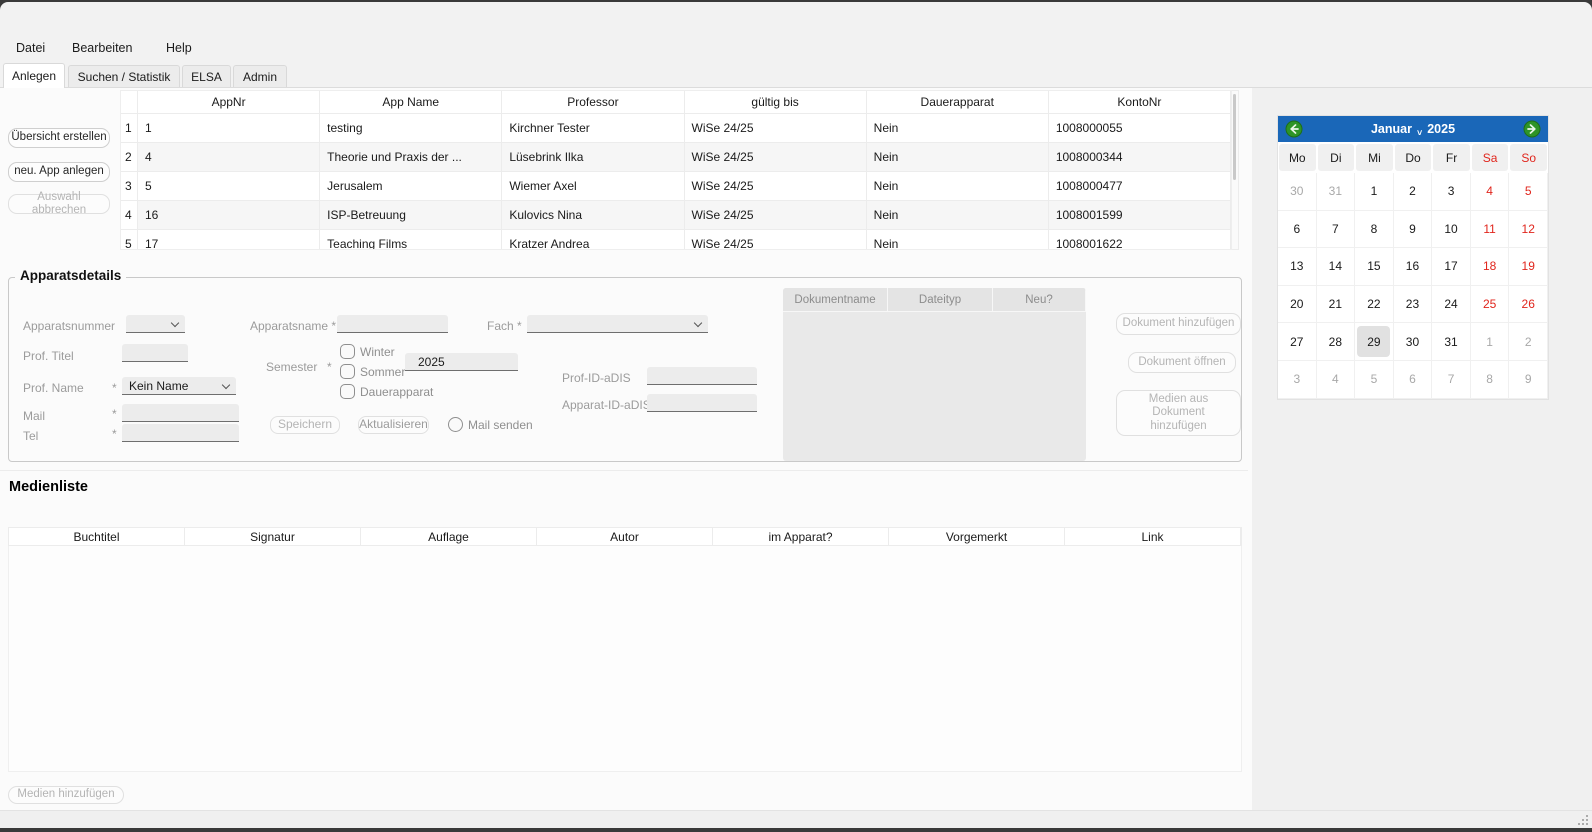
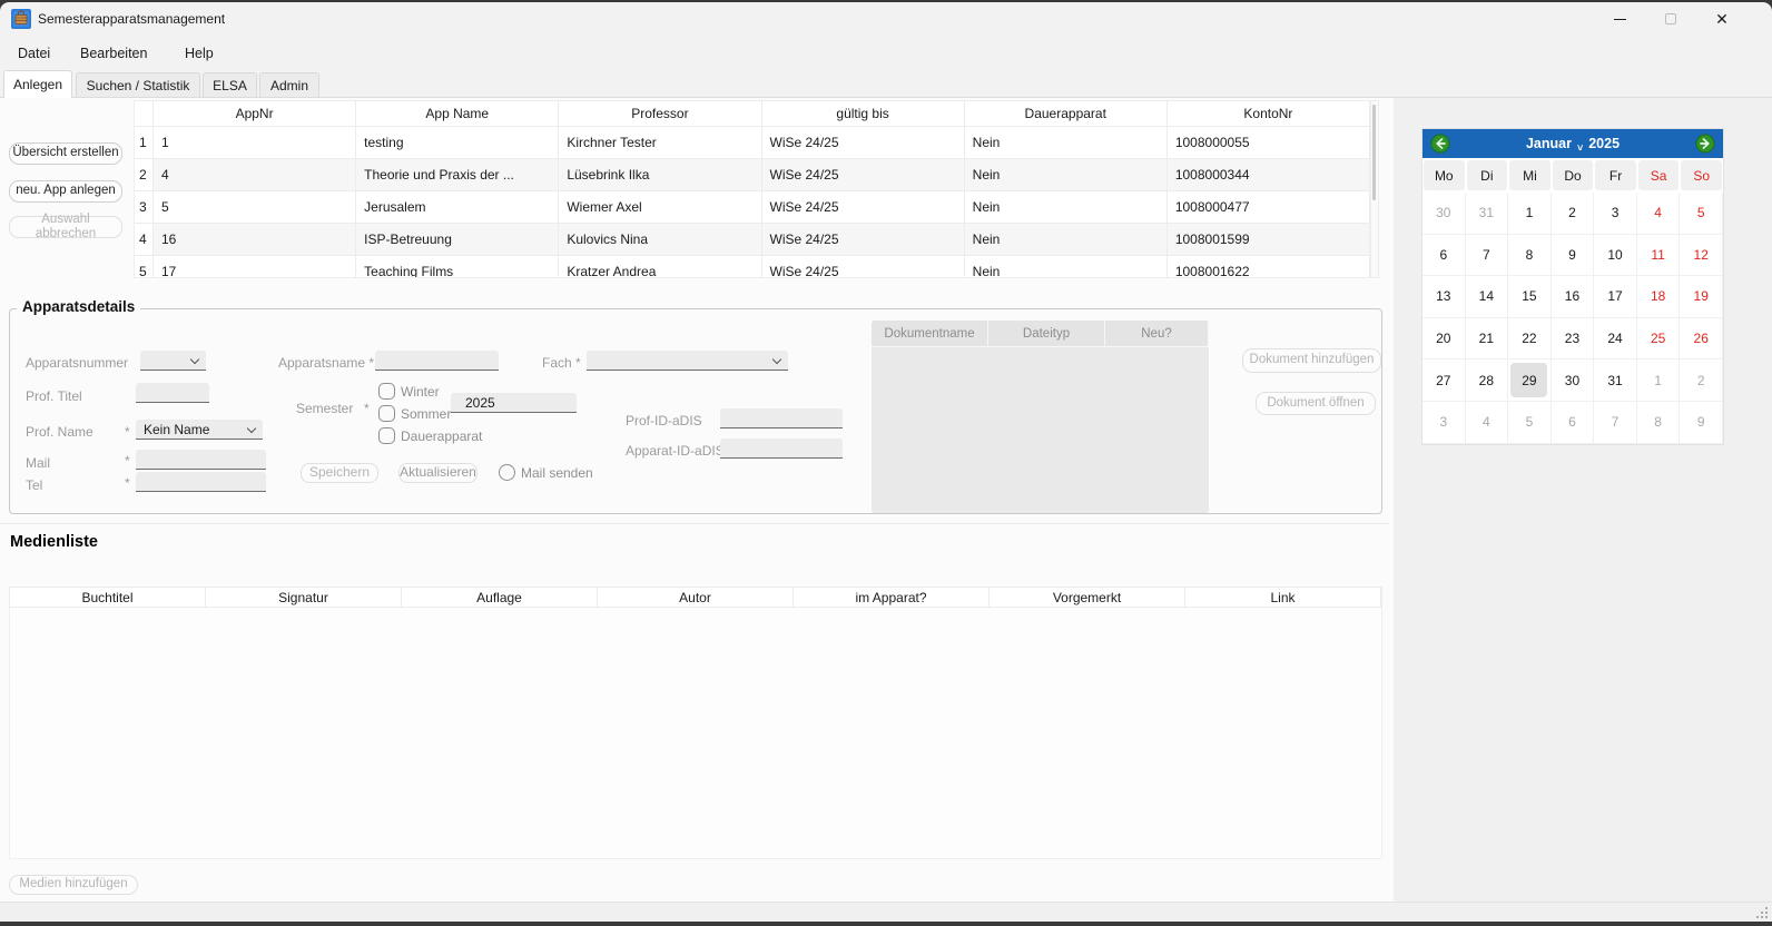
+ Semesterapparatsmanagement
+ ✕
  Datei
  Bearbeiten
  Help
  Anlegen
  Suchen / Statistik
  ELSA
  Admin
  Übersicht erstellen
  neu. App anlegen
  Auswahl abbrechen
  AppNr
  App Name
  Professor
  gültig bis
  Dauerapparat
  KontoNr
  1
  1
  testing
  Kirchner Tester
  WiSe 24/25
  Nein
  1008000055
  2
  4
  Theorie und Praxis der ...
  Lüsebrink Ilka
  WiSe 24/25
  Nein
  1008000344
  3
  5
  Jerusalem
  Wiemer Axel
  WiSe 24/25
  Nein
  1008000477
  4
  16
  ISP-Betreuung
  Kulovics Nina
  WiSe 24/25
  Nein
  1008001599
  5
  17
  Teaching Films
  Kratzer Andrea
  WiSe 24/25
  Nein
  1008001622
  Januar
  ˅
  2025
  Mo
  Di
  Mi
  Do
  Fr
  Sa
  So
  30
  31
  1
  2
  3
  4
  5
  6
  7
  8
  9
  10
  11
  12
  13
  14
  15
  16
  17
  18
  19
  20
  21
  22
  23
  24
  25
  26
  27
  28
  29
  30
  31
  1
  2
  3
  4
  5
  6
  7
  8
  9
  Apparatsdetails
  Apparatsnummer
  Prof. Titel
  Prof. Name
  *
  Kein Name
  Mail
  *
  Tel
  *
  Apparatsname *
  Fach *
  Semester
  *
  Winter
  Sommer
  Dauerapparat
  2025
  Speichern
  Aktualisieren
  Mail senden
  Prof-ID-aDIS
  Apparat-ID-aDI
  Dokumentname
  Dateityp
  Neu?
  Dokument hinzufügen
  Dokument öffnen
- Medien aus Dokument hinzufügen
  Medienliste
  Buchtitel
  Signatur
  Auflage
  Autor
  im Apparat?
  Vorgemerkt
  Link
  Medien hinzufügen
